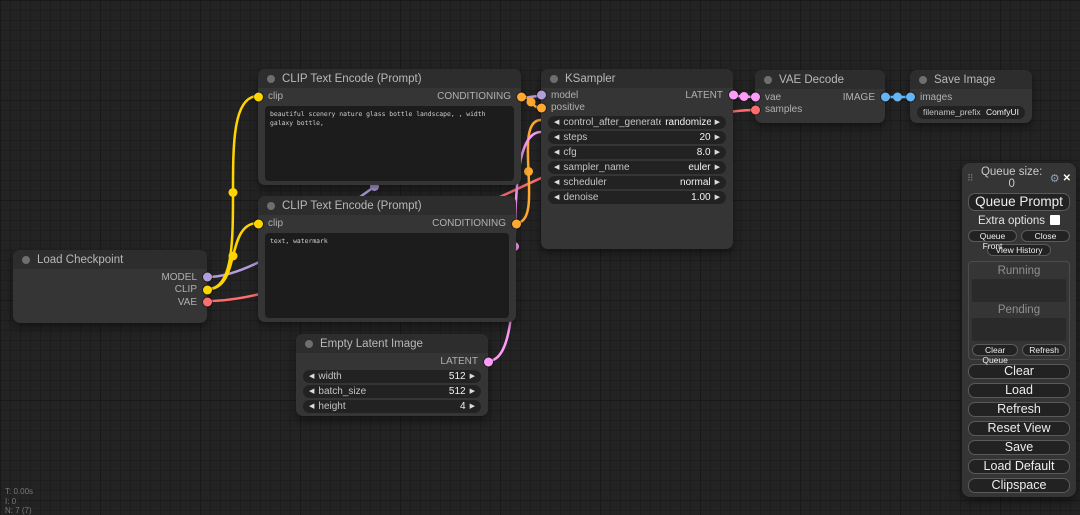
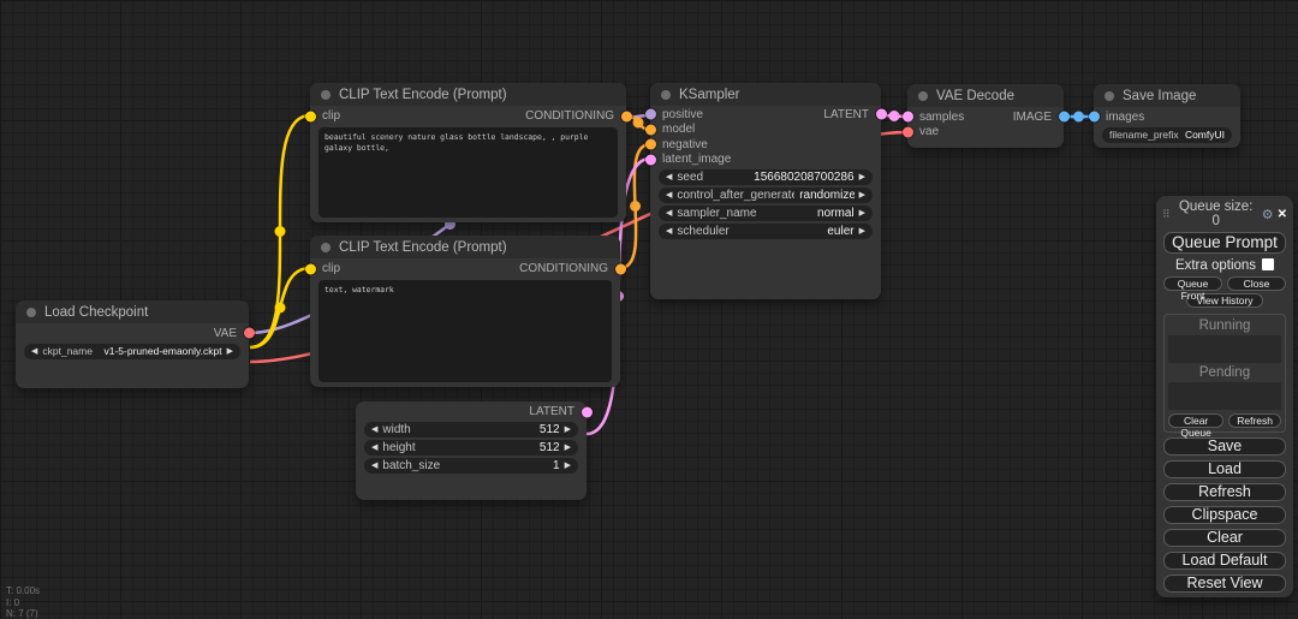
  Load Checkpoint
- MODEL
- CLIP
  VAE
+ ckpt_name
+ v1-5-pruned-emaonly.ckpt
  CLIP Text Encode (Prompt)
  clip
  CONDITIONING
- beautiful scenery nature glass bottle landscape, , width galaxy bottle,
+ beautiful scenery nature glass bottle landscape, , purple galaxy bottle,
  CLIP Text Encode (Prompt)
  clip
  CONDITIONING
  text, watermark
- Empty Latent Image
  LATENT
  width
  512
- batch_size
+ height
  512
- height
+ batch_size
- 4
+ 1
  KSampler
- model
+ positive
  LATENT
- positive
+ model
+ negative
+ latent_image
+ seed
+ 156680208700286
  control_after_generat
  randomize
- steps
- 20
- cfg
- 8.0
  sampler_name
- euler
+ normal
  scheduler
- normal
+ euler
- denoise
- 1.00
  VAE Decode
- vae
+ samples
  IMAGE
- samples
+ vae
  Save Image
  images
  filename_prefix
  ComfyUI
  ⠿
  Queue size: 0
  ⚙
  ✕
  Queue Prompt
  Extra options
  Queue Fro
  Close
  View History
  Running
  Pending
  Clear Queue
  Refresh
- Clear
+ Save
  Load
  Refresh
- Reset View
+ Clipspace
- Save
+ Clear
  Load Default
- Clipspace
+ Reset View
  T: 0.00s
  I: 0
  N: 7 (7)
